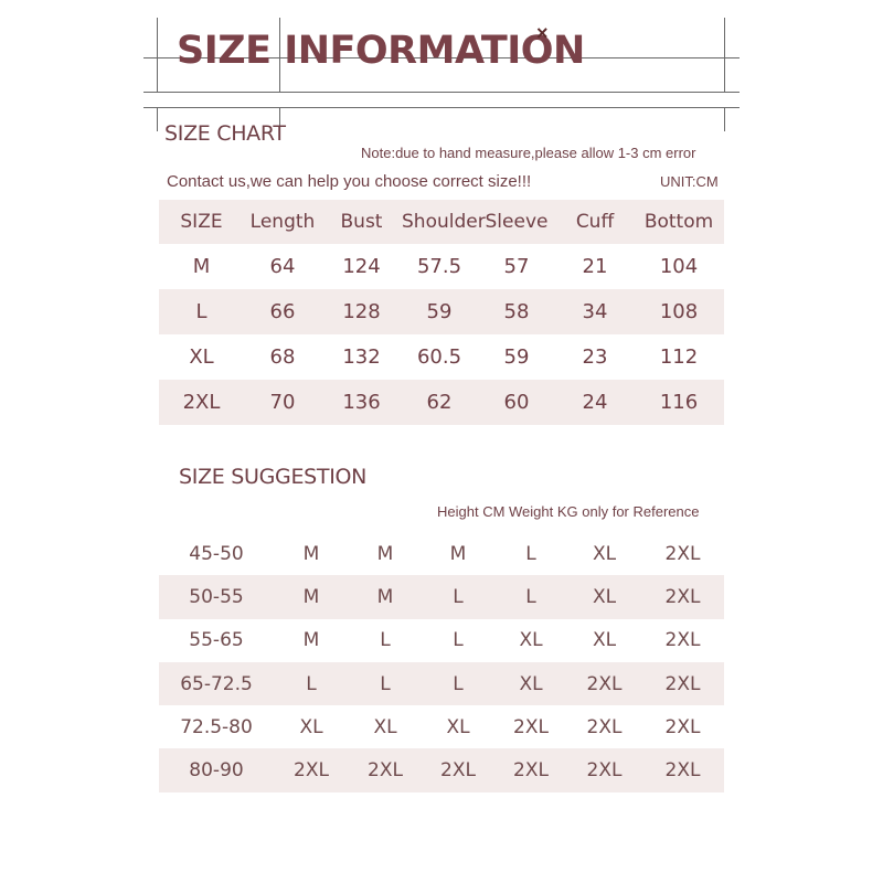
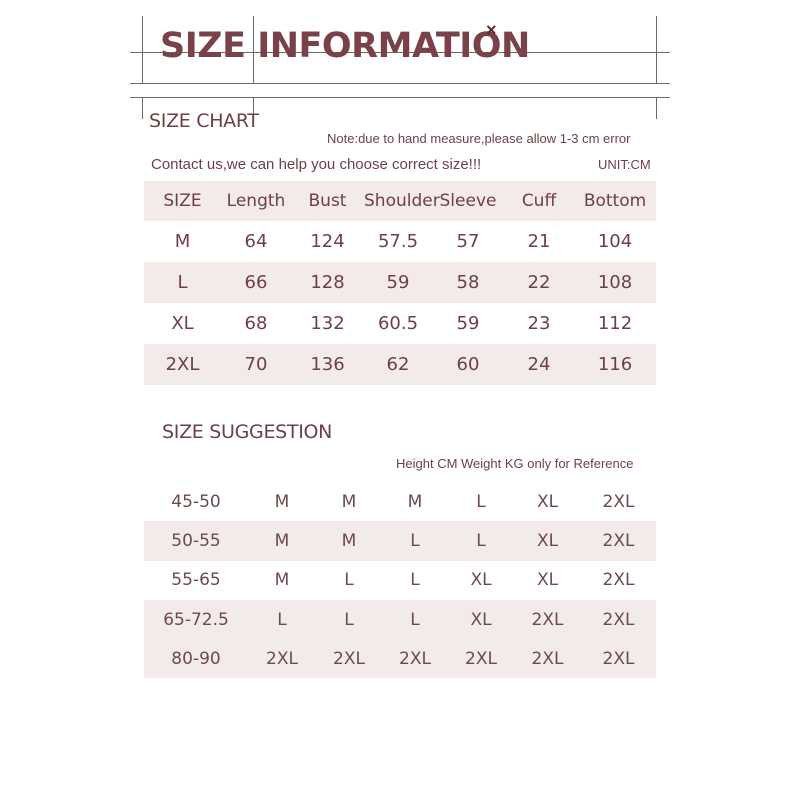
  SIZE INFORMATION
  ×
  SIZE CHART
  Note:due to hand measure,please allow 1-3 cm error
  Contact us,we can help you choose correct size!!!
  UNIT:CM
  SIZE	Length	Bust	Shoulder	Sleeve	Cuff	Bottom
  M	64	124	57.5	57	21	104
- L	66	128	59	58	34	108
+ L	66	128	59	58	22	108
  XL	68	132	60.5	59	23	112
  2XL	70	136	62	60	24	116
  SIZE SUGGESTION
  Height CM Weight KG only for Reference
  45-50	M	M	M	L	XL	2XL
  50-55	M	M	L	L	XL	2XL
  55-65	M	L	L	XL	XL	2XL
  65-72.5	L	L	L	XL	2XL	2XL
- 72.5-80	XL	XL	XL	2XL	2XL	2XL
  80-90	2XL	2XL	2XL	2XL	2XL	2XL
